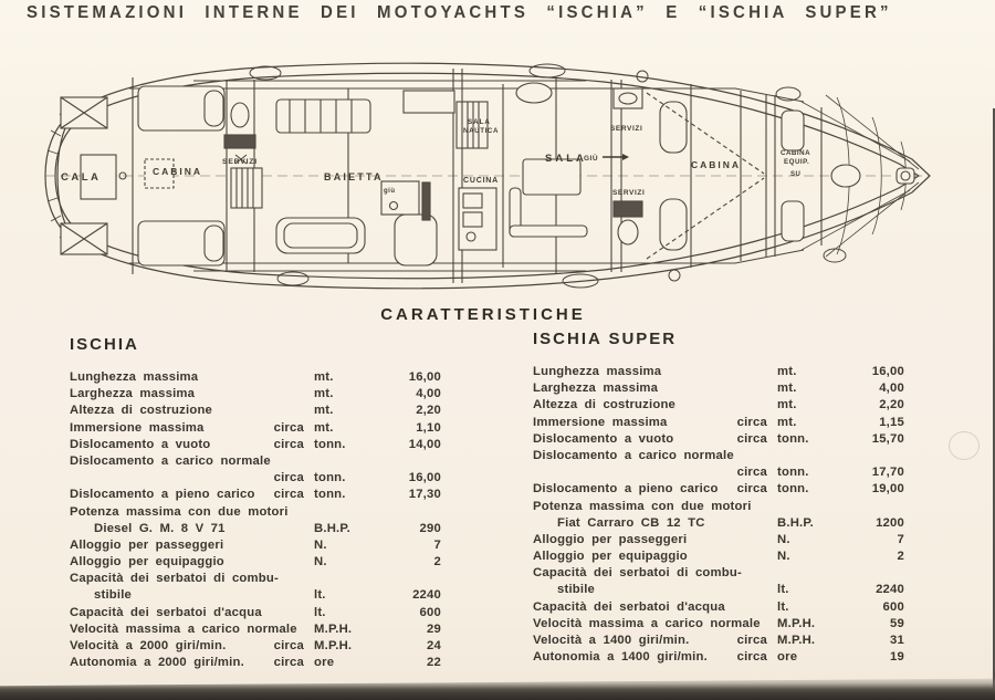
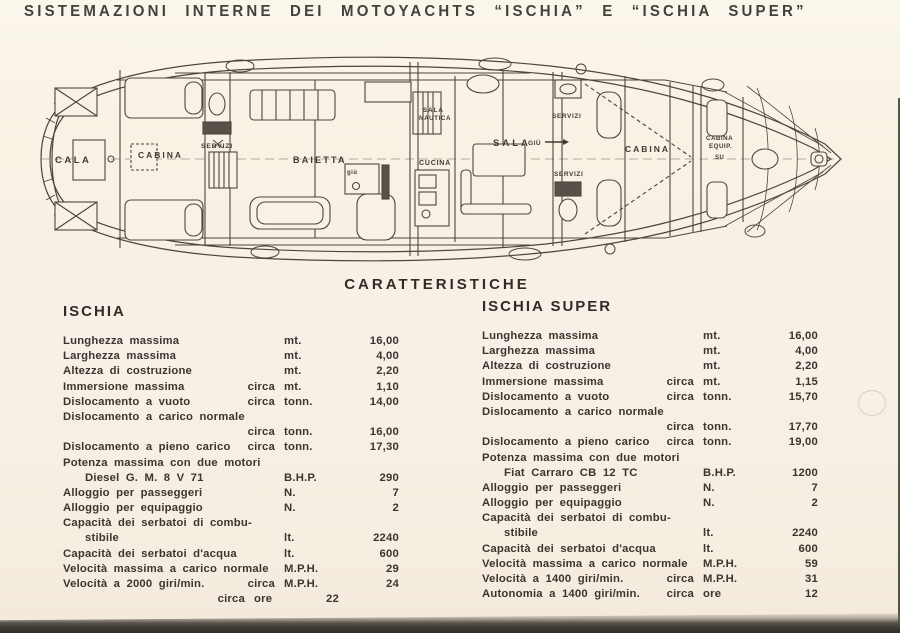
  SISTEMAZIONI INTERNE DEI MOTOYACHTS “ISCHIA” E “ISCHIA SUPER”
  CALA
  CABINA
  BAIETTA
  SALA
  CABINA
  CARATTERISTICHE
  ISCHIA
  Lunghezza massima
  mt.
  16,00
  Larghezza massima
  mt.
  4,00
  Altezza di costruzione
  mt.
  2,20
  Immersione massima
  circa
  mt.
  1,10
  Dislocamento a vuoto
  circa
  tonn.
  14,00
  Dislocamento a carico normale
  circa
  tonn.
  16,00
  Dislocamento a pieno carico
  circa
  tonn.
  17,30
  Potenza massima con due mot
  Diesel G. M. 8 V 71
  B.H.P.
  290
  Alloggio per passeggeri
  N.
  7
  Alloggio per equipaggio
  N.
  2
  Capacità dei serbatoi di combu
  stibile
  lt.
  2240
  Capacità dei serbatoi d'acqua
  lt.
  600
  Velocità massima a carico nor
  M.P.H.
  29
  Velocità a 2000 giri/min.
  circa
  M.P.H.
  24
- Autonomia a 2000 giri/min.
  circa
  ore
  22
  ISCHIA SUPER
  Lunghezza massima
  mt.
  16,00
  Larghezza massima
  mt.
  4,00
  Altezza di costruzione
  mt.
  2,20
  Immersione massima
  circa
  mt.
  1,15
  Dislocamento a vuoto
  circa
  tonn.
  15,70
  Dislocamento a carico normale
  circa
  tonn.
  17,70
  Dislocamento a pieno carico
  circa
  tonn.
  19,00
  Potenza massima con due mot
  Fiat Carraro CB 12 TC
  B.H.P.
  1200
  Alloggio per passeggeri
  N.
  7
  Alloggio per equipaggio
  N.
  2
  Capacità dei serbatoi di combu
  stibile
  lt.
  2240
  Capacità dei serbatoi d'acqua
  lt.
  600
  Velocità massima a carico nor
  M.P.H.
  59
  Velocità a 1400 giri/min.
  circa
  M.P.H.
  31
  Autonomia a 1400 giri/min.
  circa
  ore
- 19
+ 12
